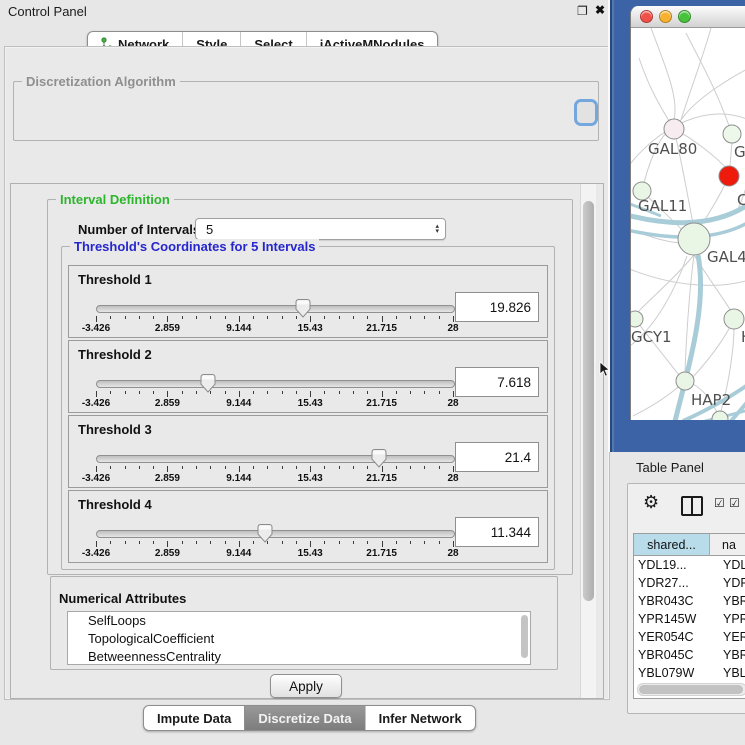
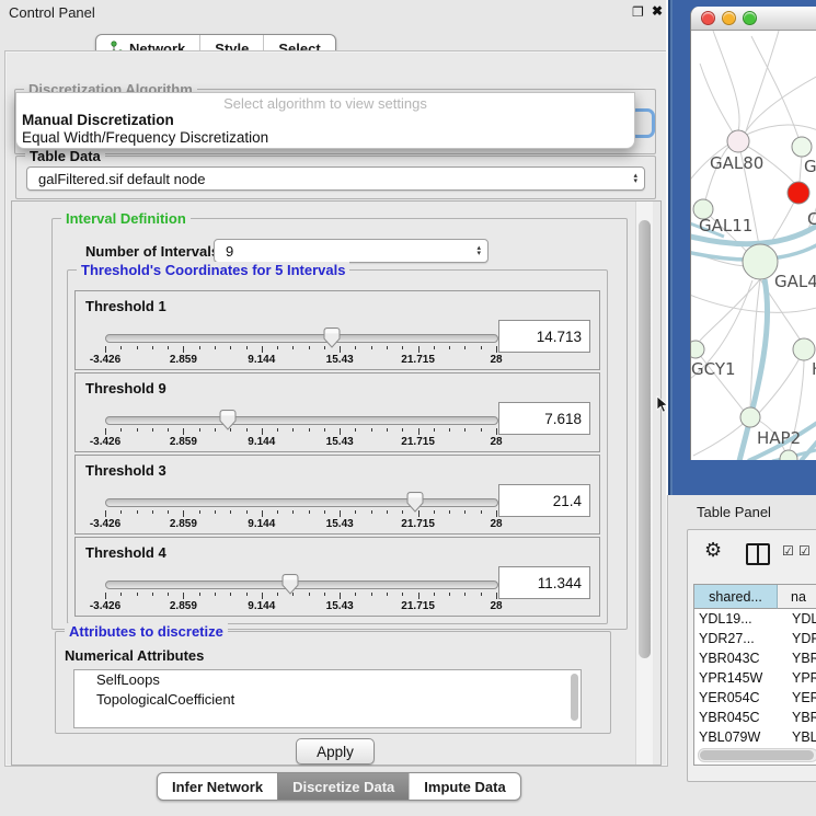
  Control Panel
  ❐
  ✖
  Network
  Style
  Select
- jActiveMNodules
  Discretization Algorithm
+ Select algorithm to view settings
+ Manual Discretization
+ Equal Width/Frequency Discretization
+ Table Data
+ galFiltered.sif default node
  Interval Definition
  Number of Interval
- 5
+ 9
  Threshold's Coordinates for 5 Intervals
  Threshold 1
  -3.426
  2.859
  9.144
  15.43
  21.715
  28
- 19.826
+ 14.713
- Threshold 2
+ Threshold 9
  -3.426
  2.859
  9.144
  15.43
  21.715
  28
  7.618
  Threshold 3
  -3.426
  2.859
  9.144
  15.43
  21.715
  28
  21.4
  Threshold 4
  -3.426
  2.859
  9.144
  15.43
  21.715
  28
  11.344
+ Attributes to discretize
  Numerical Attributes
  SelfLoops
  TopologicalCoefficient
- BetweennessCentrality
  Apply
- Impute Data
+ Infer Network
  Discretize Data
- Infer Network
+ Impute Data
  GAL80
  C
  GAL11
  GAL4
  GCY1
  HAP2
  Table Panel
  ⚙
  ☑
  ☑
  shared...
  na
  YDL19...
  YDL
  YDR27...
  YBR043C
  YBR
  YPR145W
  YPR
  YER054C
  YER
  YBR045C
  YBR
  YBL079W
  YBL
